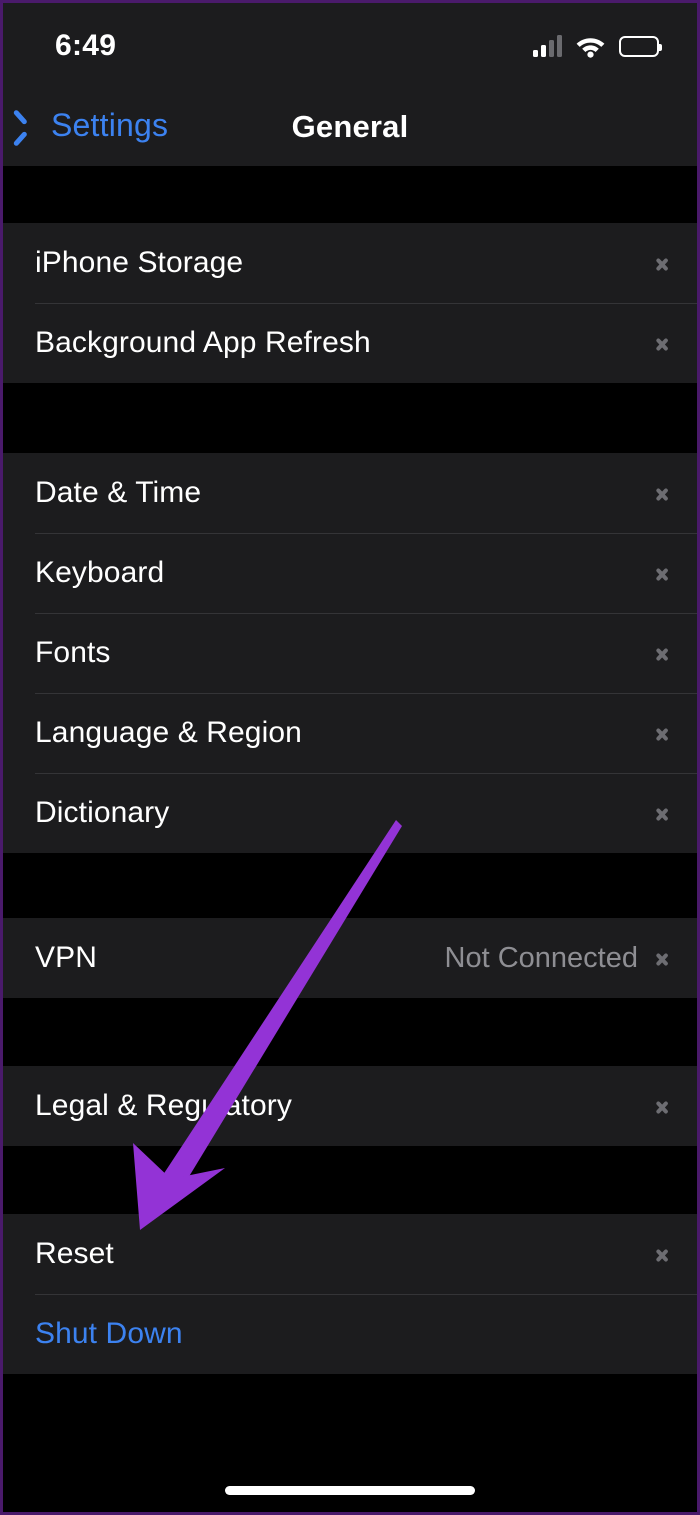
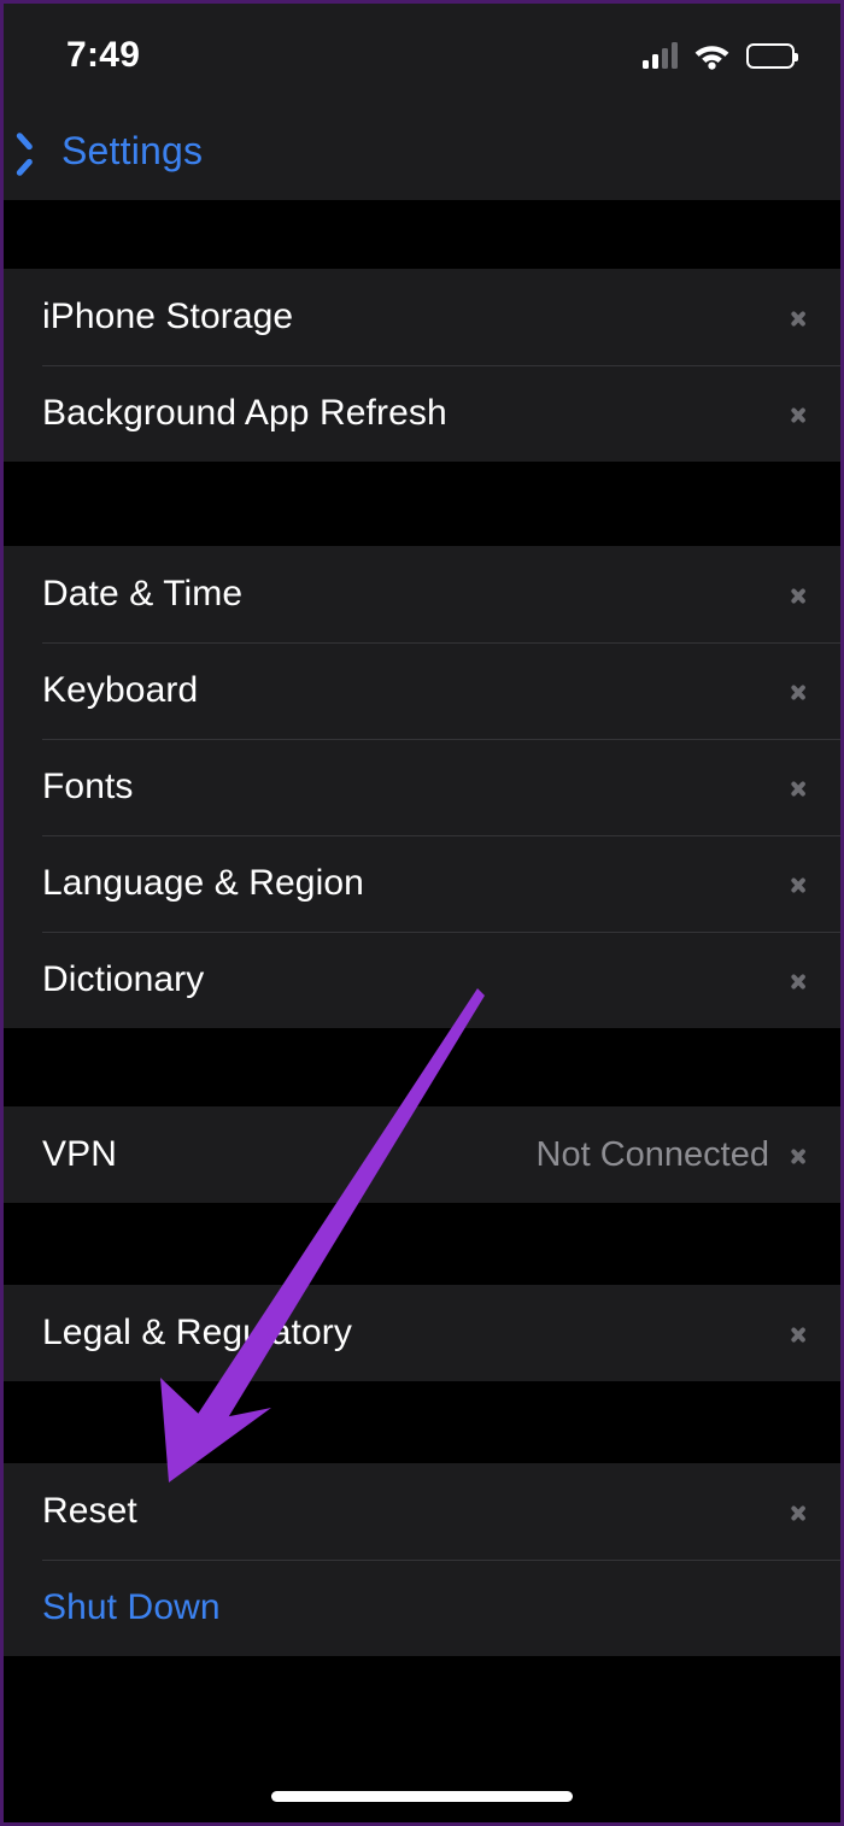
- 6:49
+ 7:49
  Settings
- General
  iPhone Storage
  Background App Refresh
  Date & Time
  Keyboard
  Fonts
  Language & Region
  Dictionary
  VPN
  Not Connected
  Legal & Regatory
  Reset
  Shut Down
